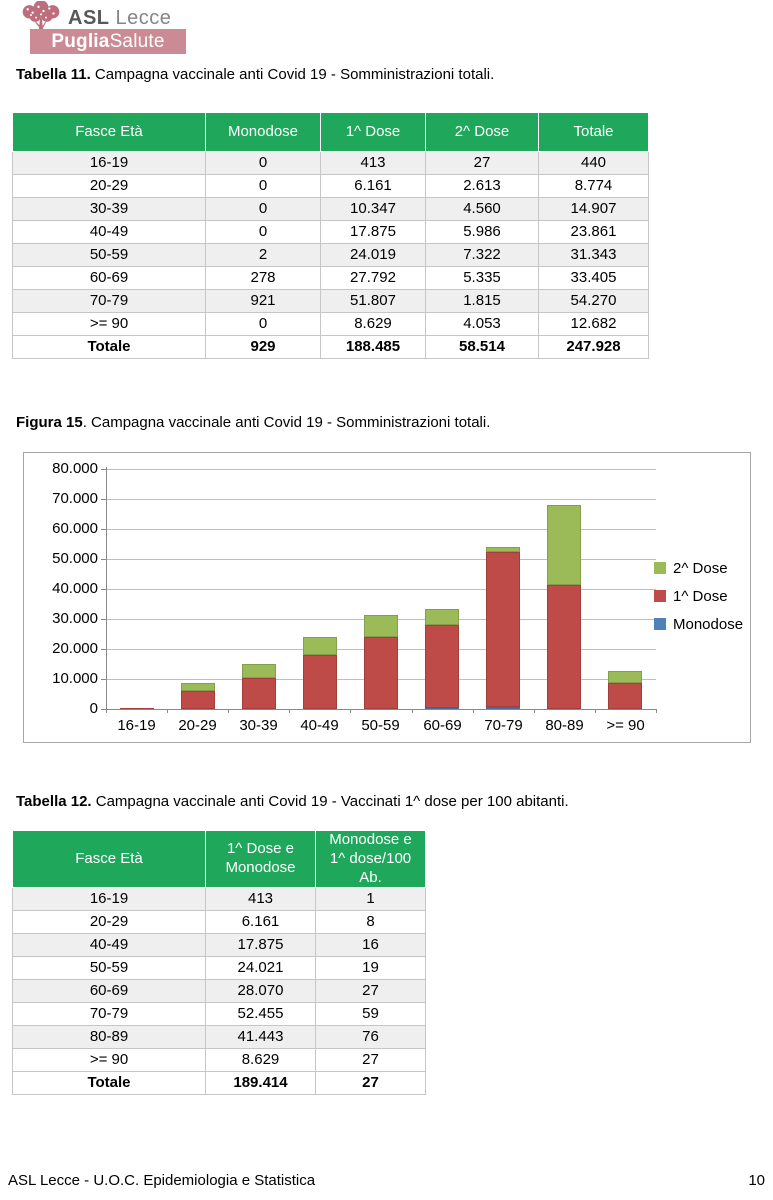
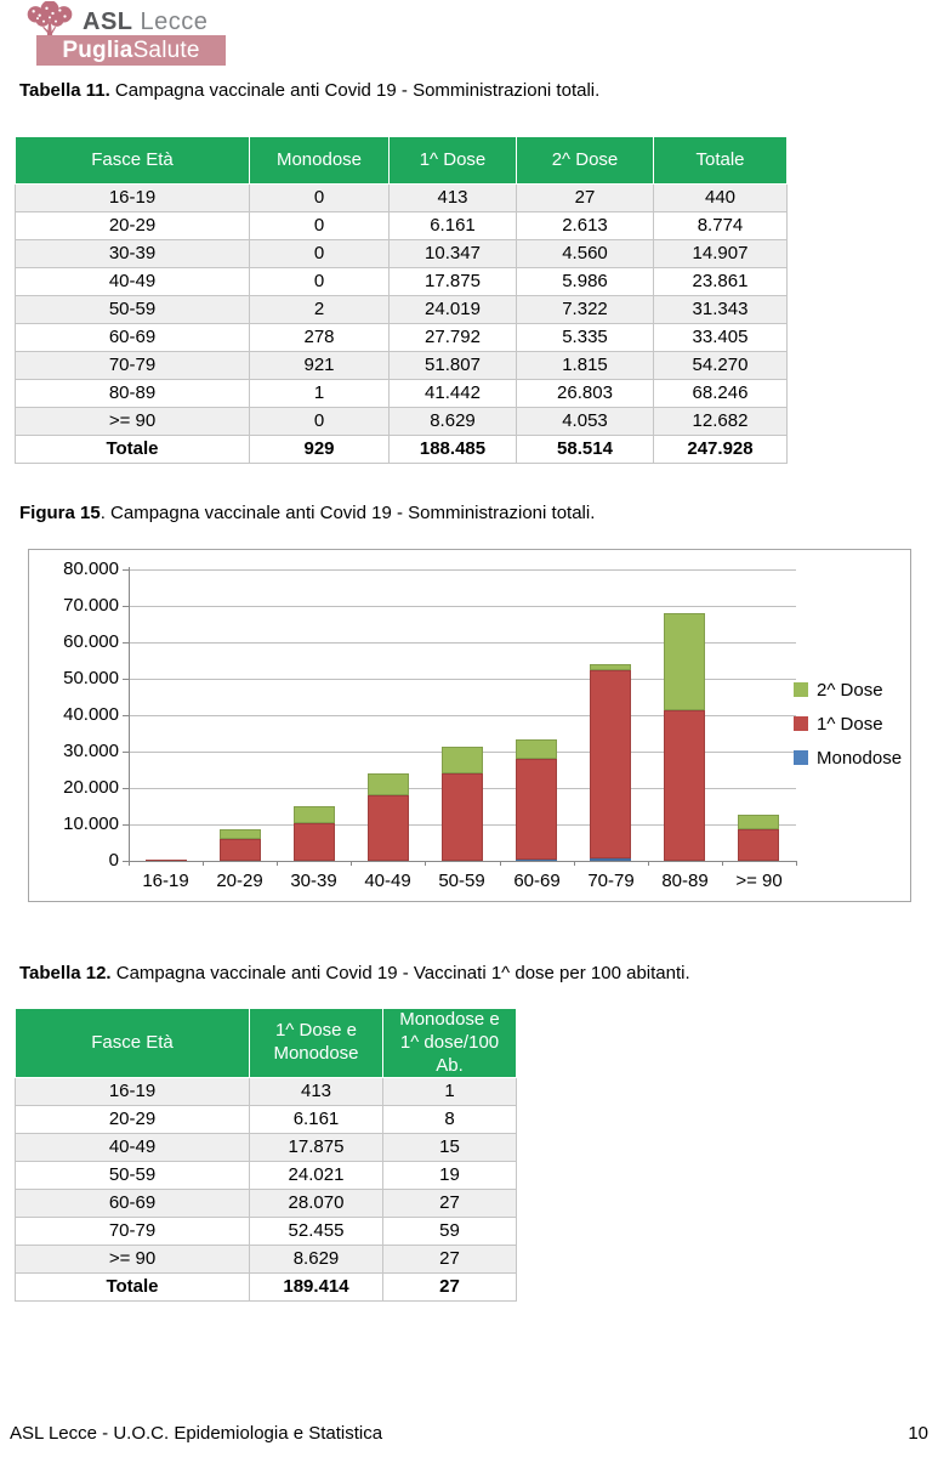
  ASL Lecce
  PugliaSalute
  Tabella 11. Campagna vaccinale anti Covid 19 - Somministrazioni totali.
  Fasce Età	Monodose	1^ Dose	2^ Dose	Totale
  16-19	0	413	27	440
  20-29	0	6.161	2.613	8.774
  30-39	0	10.347	4.560	14.907
  40-49	0	17.875	5.986	23.861
  50-59	2	24.019	7.322	31.343
  60-69	278	27.792	5.335	33.405
  70-79	921	51.807	1.815	54.270
+ 80-89	1	41.442	26.803	68.246
  >= 90	0	8.629	4.053	12.682
  Totale	929	188.485	58.514	247.928
  Figura 15. Campagna vaccinale anti Covid 19 - Somministrazioni totali.
  0
  10.000
  20.000
  30.000
  40.000
  50.000
  60.000
  70.000
  80.000
  16-19
  20-29
  30-39
  40-49
  50-59
  60-69
  70-79
  80-89
  >= 90
  2^ Dose
  1^ Dose
  Monodose
  Tabella 12. Campagna vaccinale anti Covid 19 - Vaccinati 1^ dose per 100 abitanti.
  Fasce Età	1^ Dose e Monodose	Monodose e 1^ dose/100 Ab.
  16-19	413	1
  20-29	6.161	8
- 40-49	17.875	16
+ 40-49	17.875	15
  50-59	24.021	19
  60-69	28.070	27
  70-79	52.455	59
- 80-89	41.443	76
  >= 90	8.629	27
  Totale	189.414	27
  ASL Lecce - U.O.C. Epidemiologia e Statistica
  10
